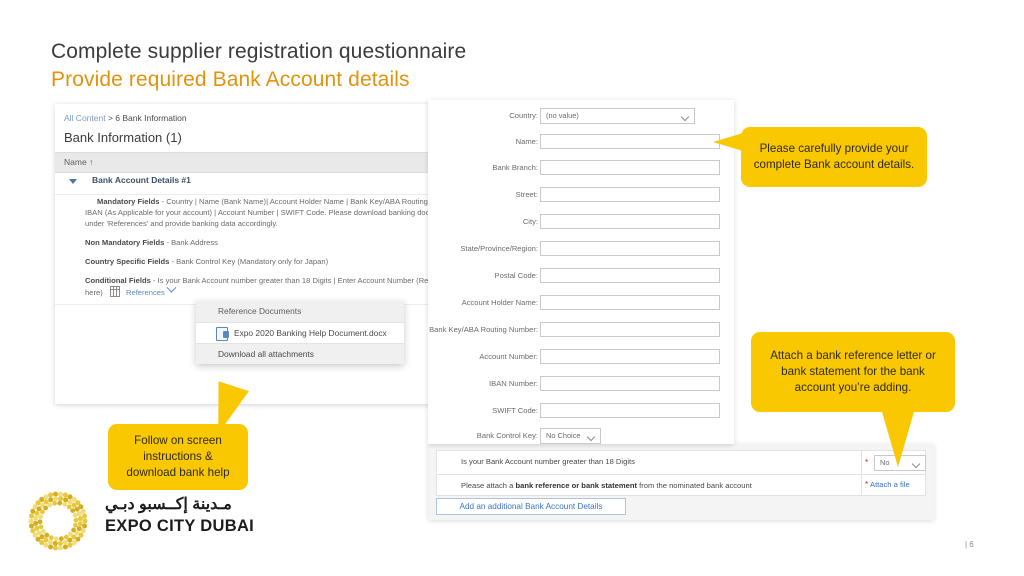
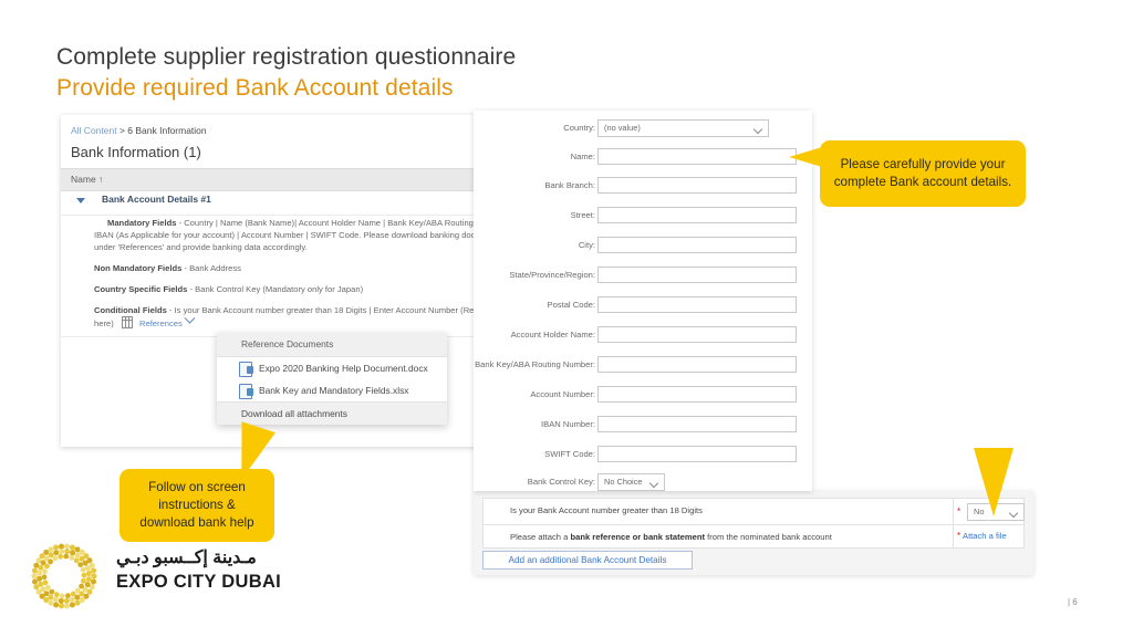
  Complete supplier registration questionnaire
  Provide required Bank Account details
  All Content > 6 Bank Information
  Bank Information (1)
  Name ↑
  Bank Account Details #1
  Mandatory Fields - Country | Name (Bank Name)| Account Holder Name | Bank Key/ABA Routing IBAN (As Applicable for your account) | Account Number | SWIFT Code. Please download banking do under 'References' and provide banking data accordingly.
  Non Mandatory Fields - Bank Address
  Country Specific Fields - Bank Control Key (Mandatory only for Japan)
  Conditional Fields - Is your Bank Account number greater than 18 Digits | Enter Account Number (Re here) References
  Reference Documents
  Expo 2020 Banking Help Document.docx
+ Bank Key and Mandatory Fields.xlsx
  Download all attachments
  Country:
  (no value)
  Name:
  Bank Branch:
  Street:
  City:
  State/Province/Region:
  Postal Code:
  Account Holder Name:
  Bank Key/ABA Routing Number:
  Account Number:
  IBAN Number:
  SWIFT Code:
  Bank Control Key:
  No Choice
  Is your Bank Account number greater than 18 Digits
  *
  No
  Please attach a bank reference or bank statement from the nominated bank account
  *
  Attach a file
  Add an additional Bank Account Details
  Please carefully provide your complete Bank account details.
- Attach a bank reference letter or bank statement for the bank account you’re adding.
  Follow on screen instructions & download bank help
  مـدينة إكــسبو دبـي
  EXPO CITY DUBAI
  | 6
